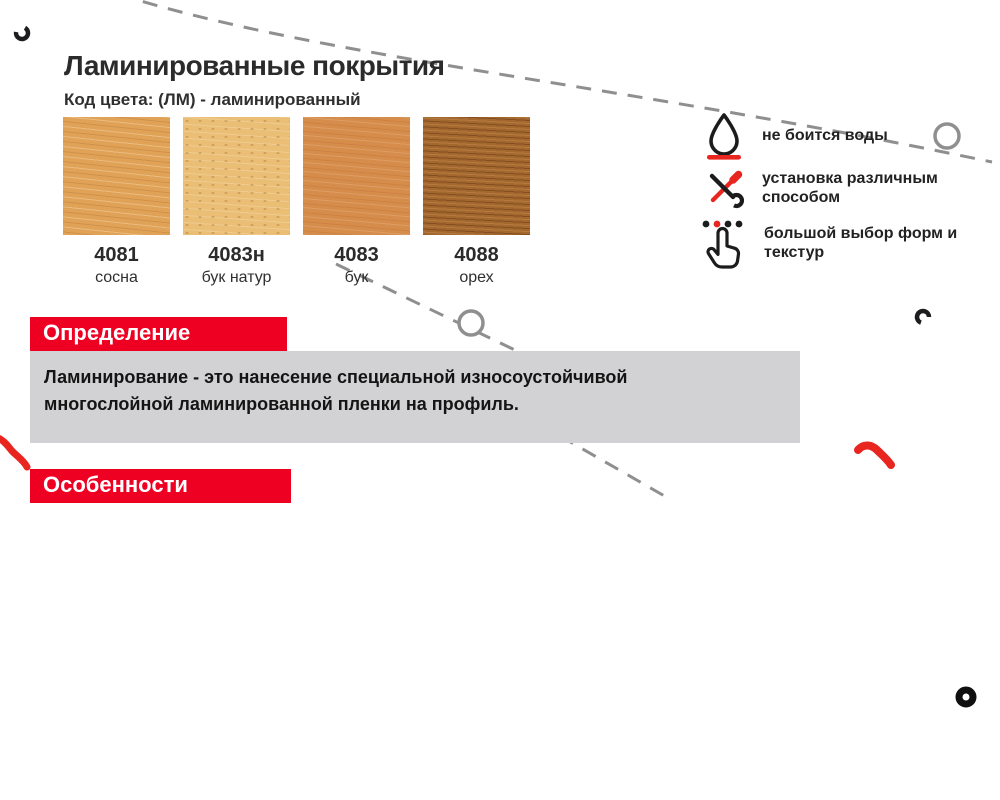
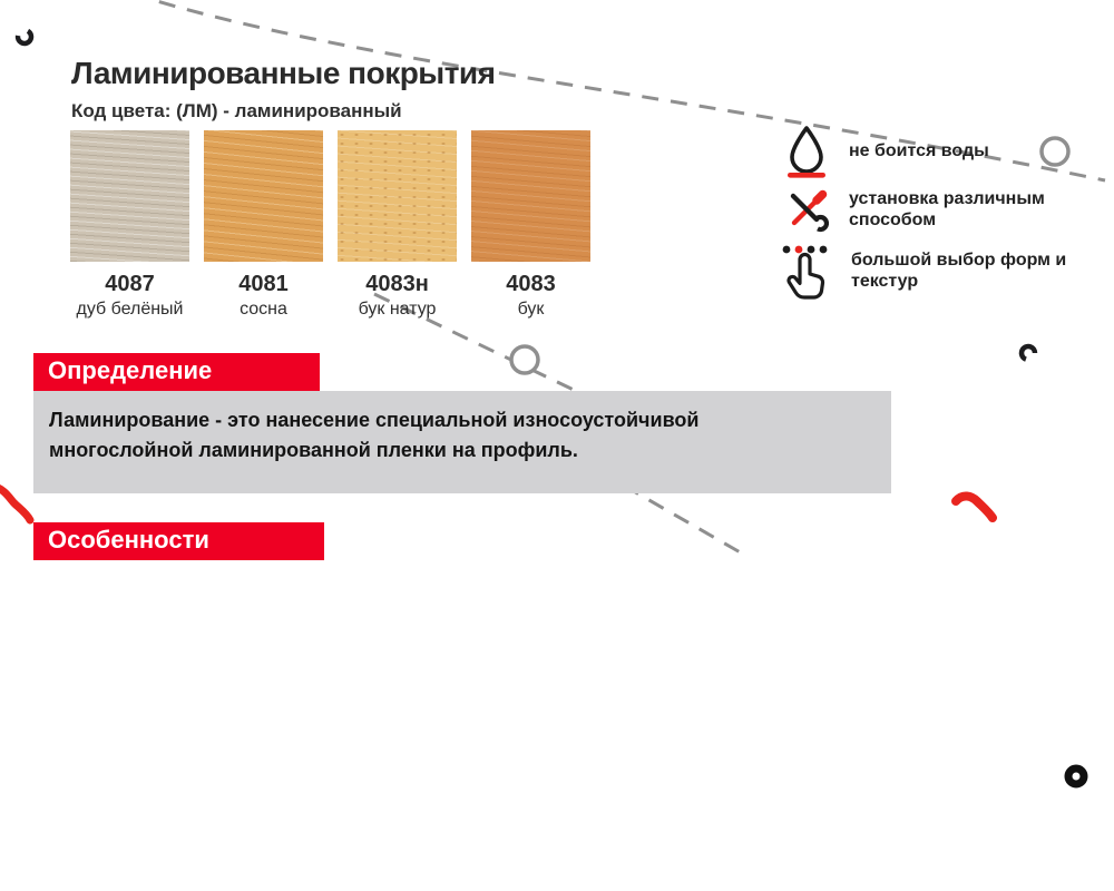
  Ламинированные покрытия
  Код цвета: (ЛМ) - ламинированный
+ 4087
+ дуб белёный
  4081
  сосна
  4083н
  бук натур
  4083
  бук
- 4088
- орех
  не боится воды
  установка различным способом
  большой выбор форм и текстур
  Определение
  Ламинирование - это нанесение специальной износоустойчивой многослойной ламинированной пленки на профиль.
  Особенности
